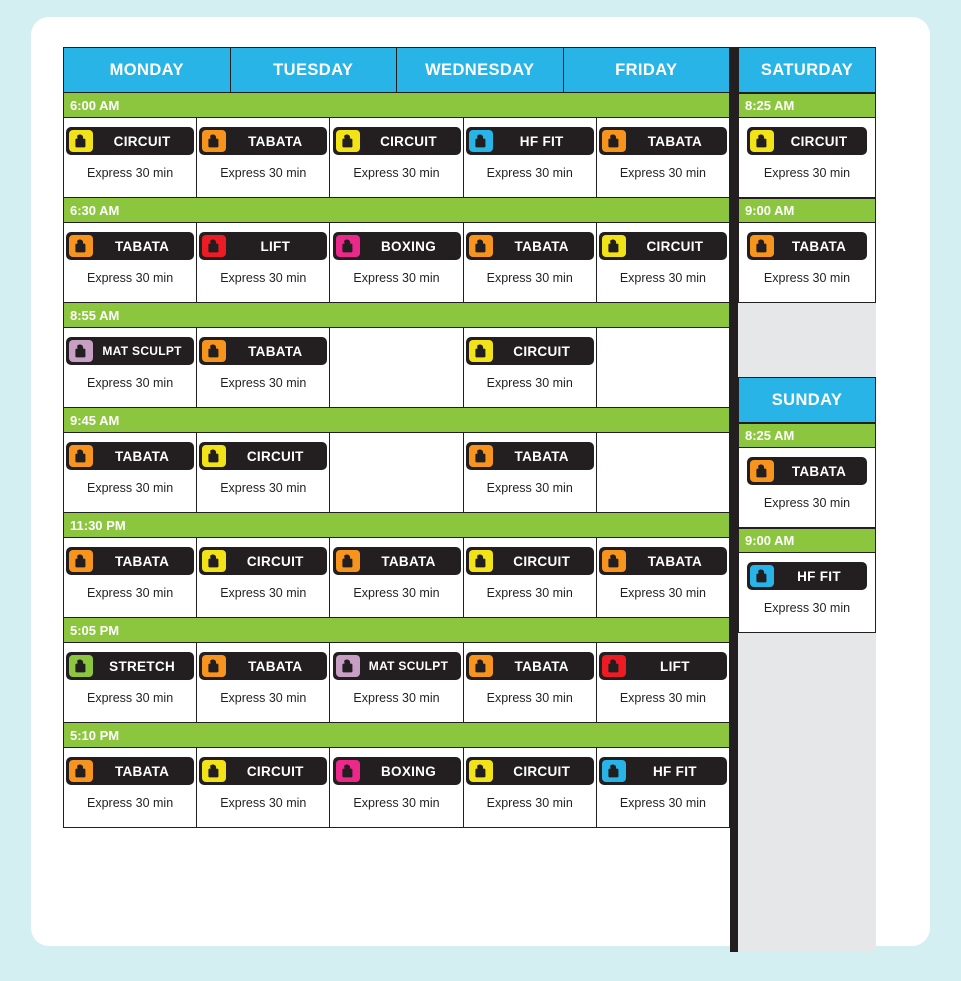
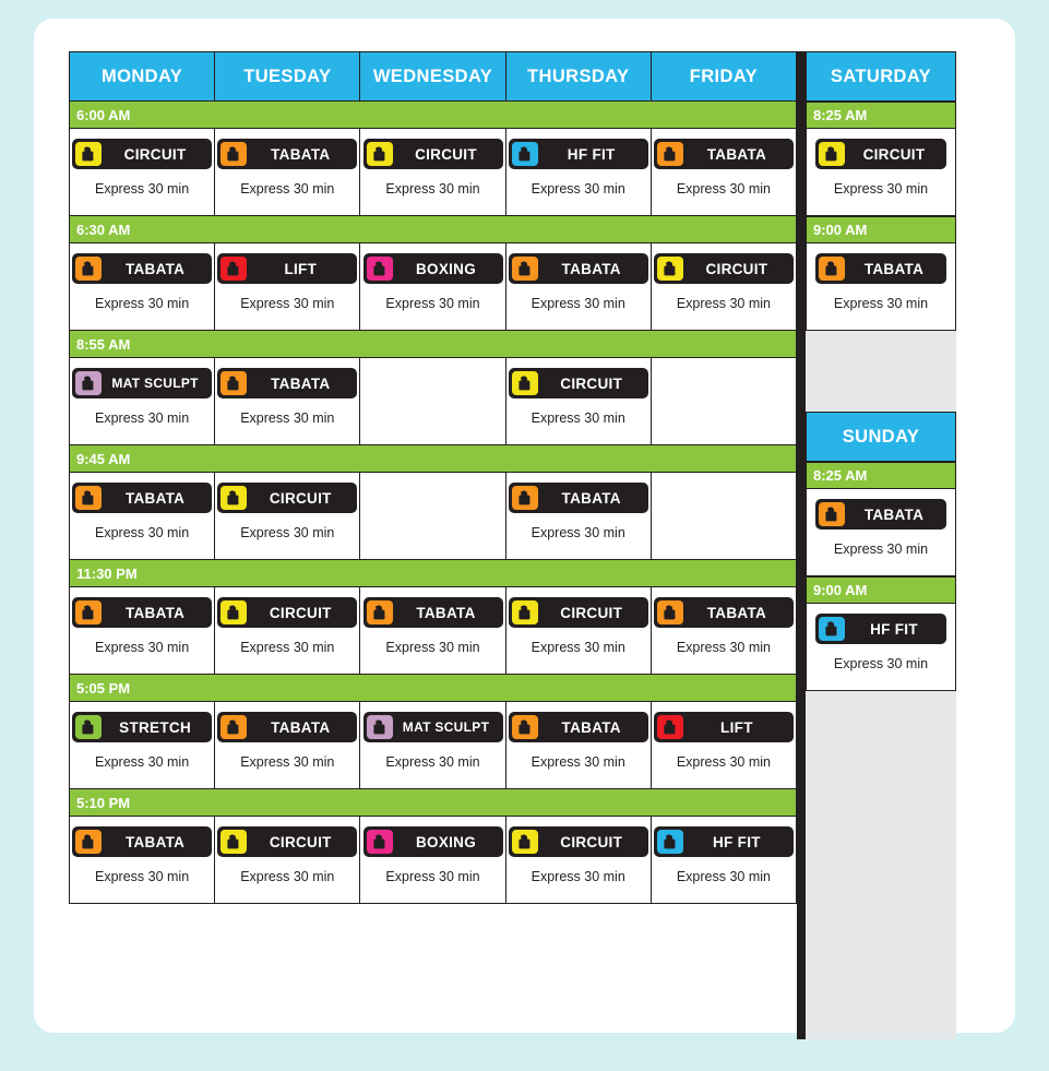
  MONDAY
  TUESDAY
  WEDNESDAY
+ THURSDAY
  FRIDAY
  6:00 AM
  CIRCUIT
  Express 30 min
  TABATA
  Express 30 min
  CIRCUIT
  Express 30 min
  HF FIT
  Express 30 min
  TABATA
  Express 30 min
  6:30 AM
  TABATA
  Express 30 min
  LIFT
  Express 30 min
  BOXING
  Express 30 min
  TABATA
  Express 30 min
  CIRCUIT
  Express 30 min
  8:55 AM
  MAT SCULPT
  Express 30 min
  TABATA
  Express 30 min
  CIRCUIT
  Express 30 min
  9:45 AM
  TABATA
  Express 30 min
  CIRCUIT
  Express 30 min
  TABATA
  Express 30 min
  11:30 PM
  TABATA
  Express 30 min
  CIRCUIT
  Express 30 min
  TABATA
  Express 30 min
  CIRCUIT
  Express 30 min
  TABATA
  Express 30 min
  5:05 PM
  STRETCH
  Express 30 min
  TABATA
  Express 30 min
  MAT SCULPT
  Express 30 min
  TABATA
  Express 30 min
  LIFT
  Express 30 min
  5:10 PM
  TABATA
  Express 30 min
  CIRCUIT
  Express 30 min
  BOXING
  Express 30 min
  CIRCUIT
  Express 30 min
  HF FIT
  Express 30 min
  SATURDAY
  8:25 AM
  CIRCUIT
  Express 30 min
  9:00 AM
  TABATA
  Express 30 min
  SUNDAY
  8:25 AM
  TABATA
  Express 30 min
  9:00 AM
  HF FIT
  Express 30 min
